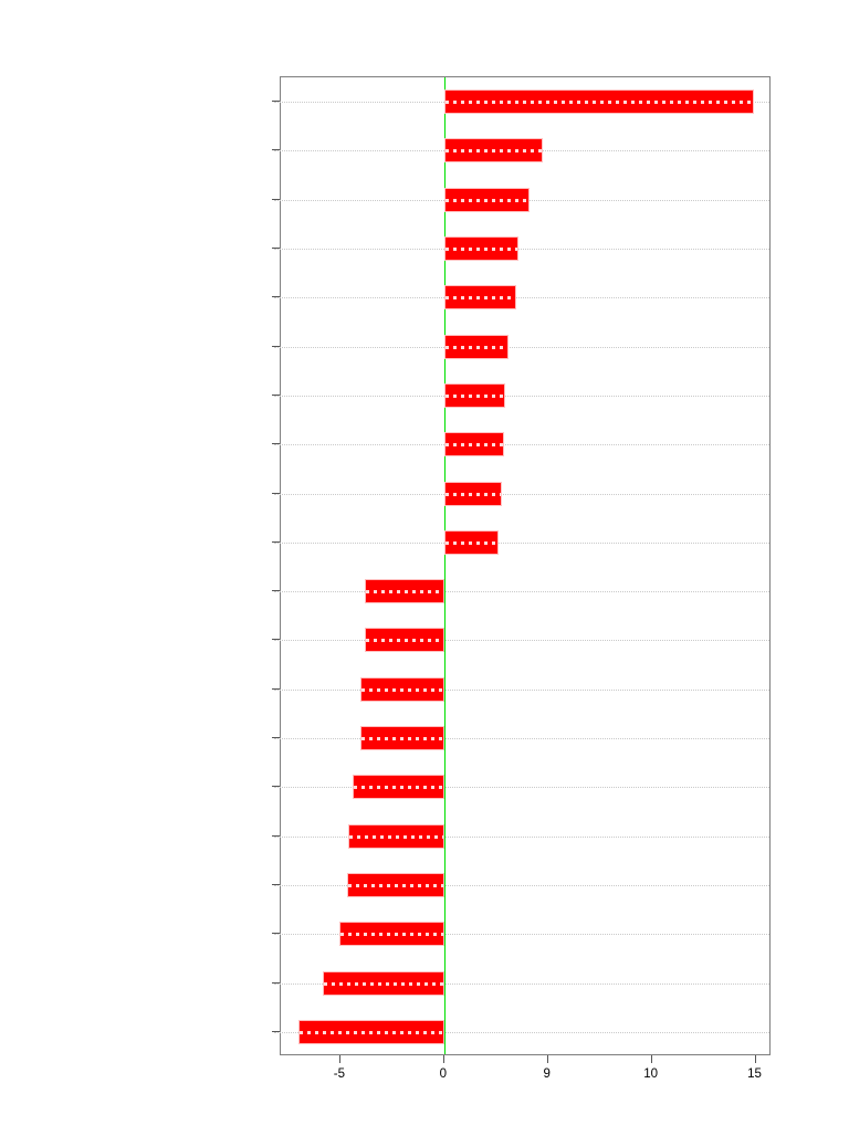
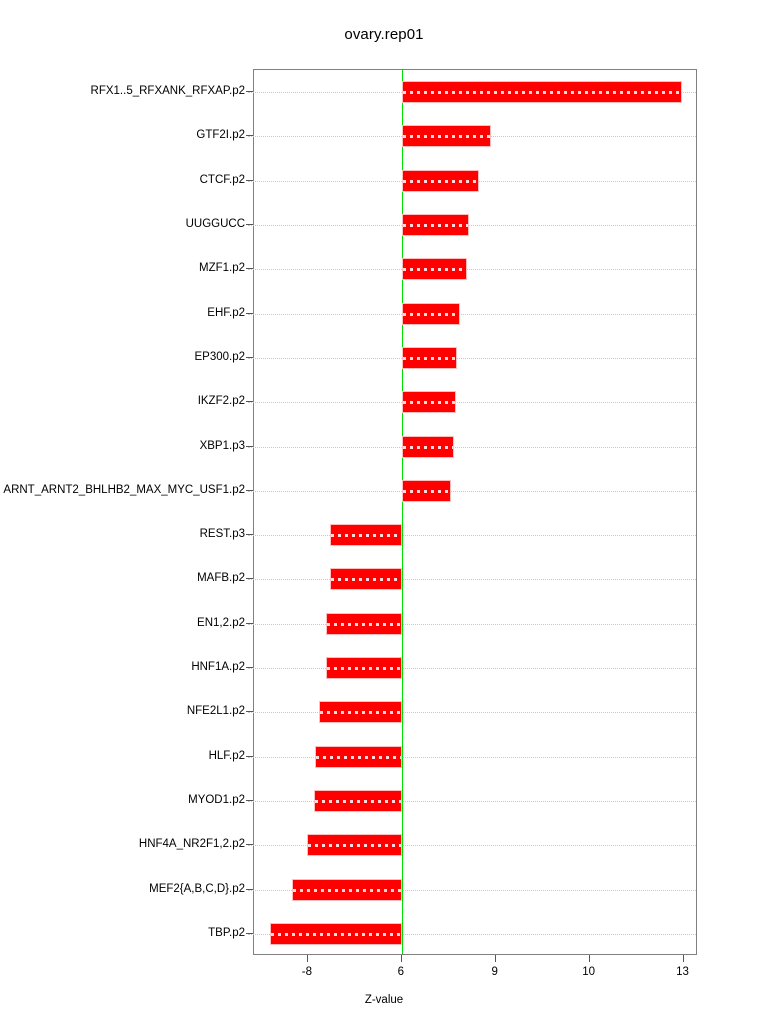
+ ovary.rep01
+ RFX1..5_RFXANK_RFXAP.p2
+ GTF2I.p2
+ CTCF.p2
+ UUGGUCC
+ MZF1.p2
+ EHF.p2
+ EP300.p2
+ IKZF2.p2
+ XBP1.p3
+ ARNT_ARNT2_BHLHB2_MAX_MYC_USF1.p2
+ REST.p3
+ MAFB.p2
+ EN1,2.p2
+ HNF1A.p2
+ NFE2L1.p2
+ HLF.p2
+ MYOD1.p2
+ HNF4A_NR2F1,2.p2
+ MEF2{A,B,C,D}.p2
+ TBP.p2
- -5
+ -8
- 0
+ 6
  9
  10
- 15
+ 13
+ Z-value
